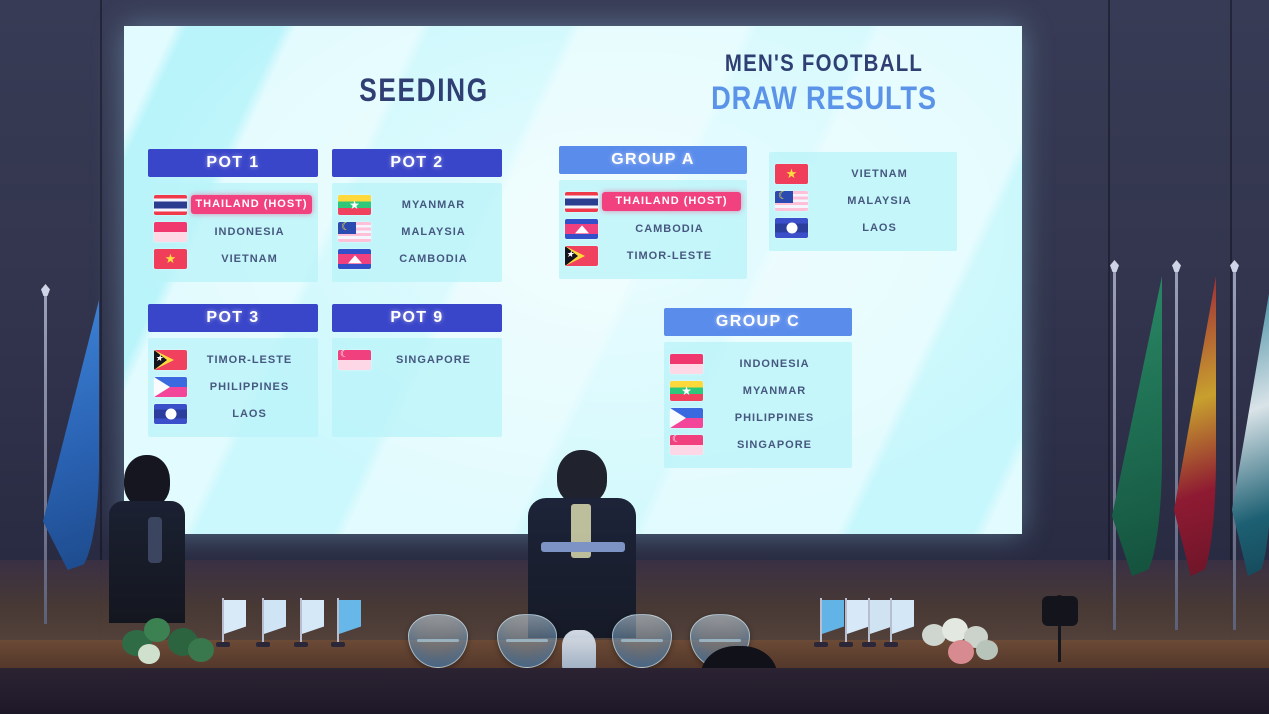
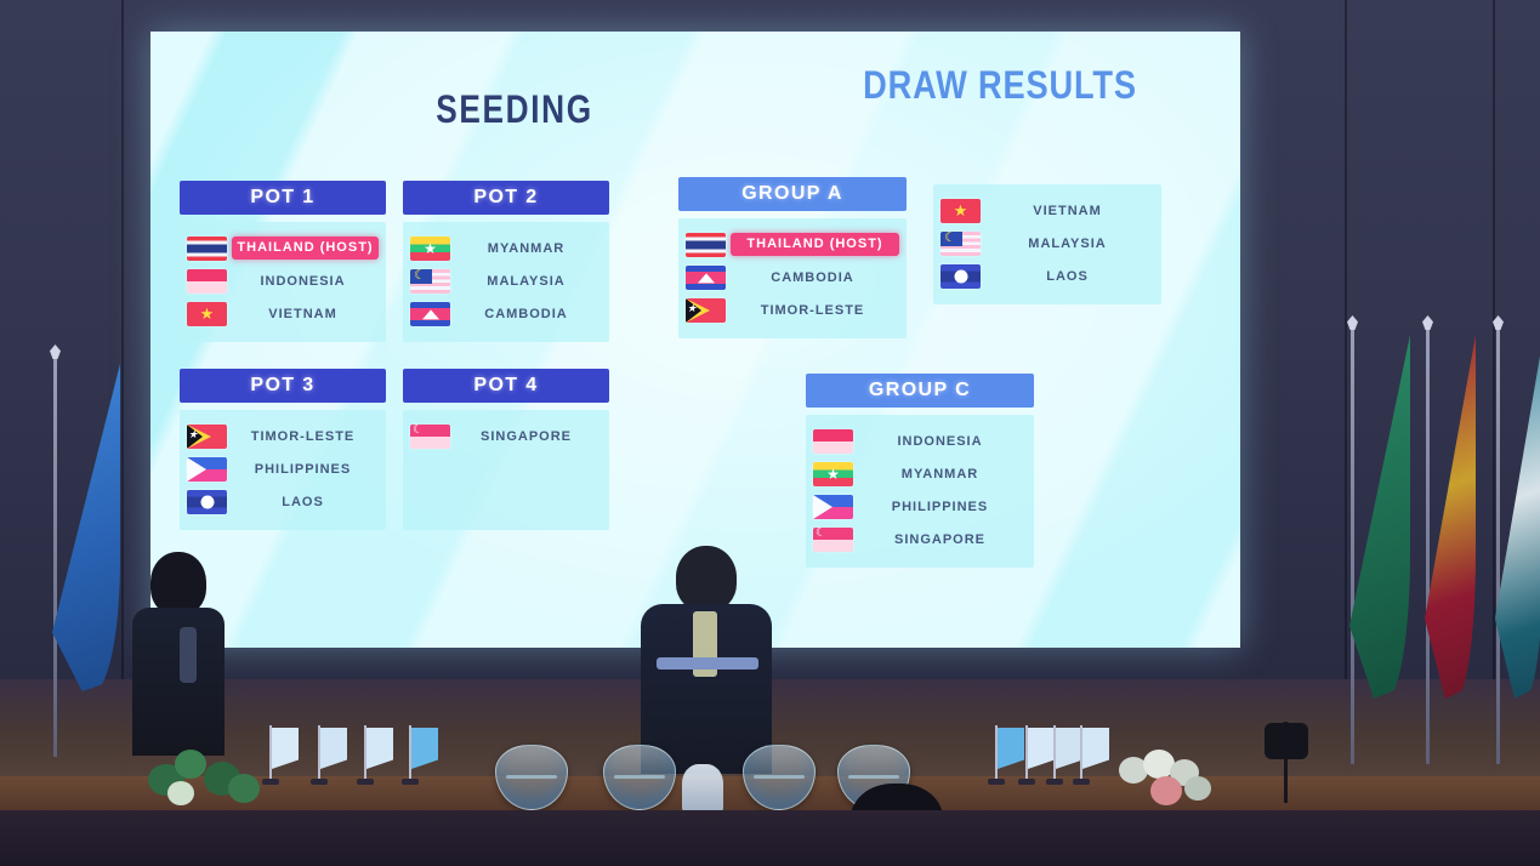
  SEEDING
- MEN'S FOOTBALL
  DRAW RESULTS
  POT 1
  THAILAND (HOST)
  INDONESIA
  VIETNAM
  POT 2
  MYANMAR
  MALAYSIA
  CAMBODIA
  POT 3
  ★
  TIMOR-LESTE
  PHILIPPINES
  LAOS
- POT 9
+ POT 4
  SINGAPORE
  GROUP A
  THAILAND (HOST)
  CAMBODIA
  ★
  TIMOR-LESTE
  VIETNAM
  MALAYSIA
  LAOS
  GROUP C
  INDONESIA
  MYANMAR
  PHILIPPINES
  SINGAPORE
